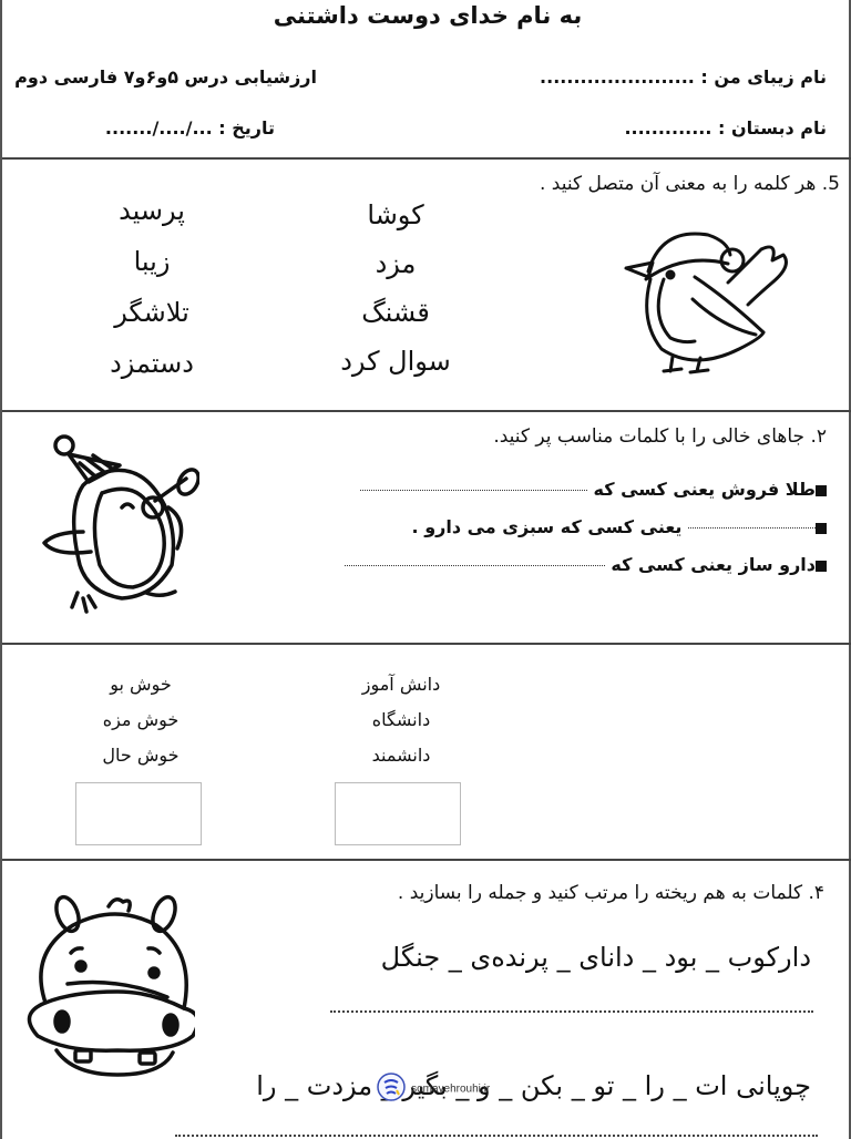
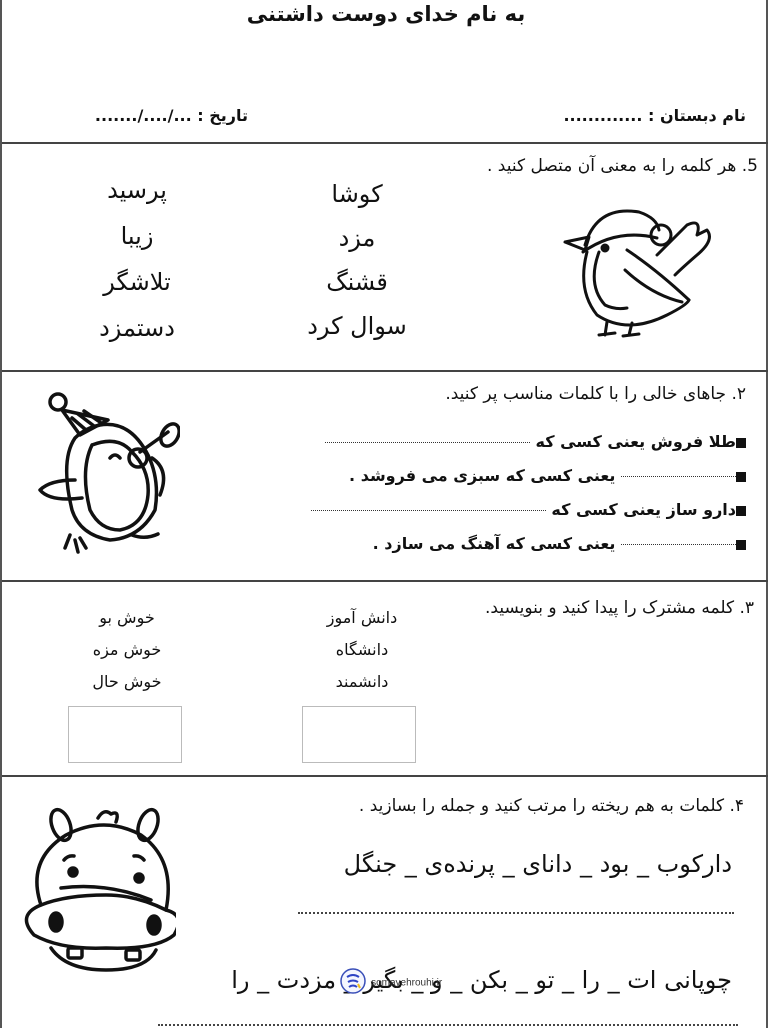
  به نام خدای دوست داشتنی
- نام زیبای من : .......................
- ارزشیابی درس ۵و۶و۷ فارسی دوم
  نام دبستان : .............
  تاریخ : .../..../.......
  5. هر کلمه را به معنی آن متصل کنید .
  کوشا
  مزد
  قشنگ
  سوال کرد
  پرسید
  زیبا
  تلاشگر
  دستمزد
  ۲. جاهای خالی را با کلمات مناسب پر کنید.
  طلا فروش یعنی کسی که
- یعنی کسی که سبزی می دارو .
+ یعنی کسی که سبزی می فروشد .
  دارو ساز یعنی کسی که
+ یعنی کسی که آهنگ می سازد .
+ ۳. کلمه مشترک را پیدا کنید و بنویسید.
  دانش آموز
  دانشگاه
  دانشمند
  خوش بو
  خوش مزه
  خوش حال
  ۴. کلمات به هم ریخته را مرتب کنید و جمله را بسازید .
  دارکوب _ بود _ دانای _ پرنده‌ی _ جنگل
  چوپانی ات _ را _ تو _ بکن _ و _ بگیر مزدت _ را
  somayehrouhi.ir
